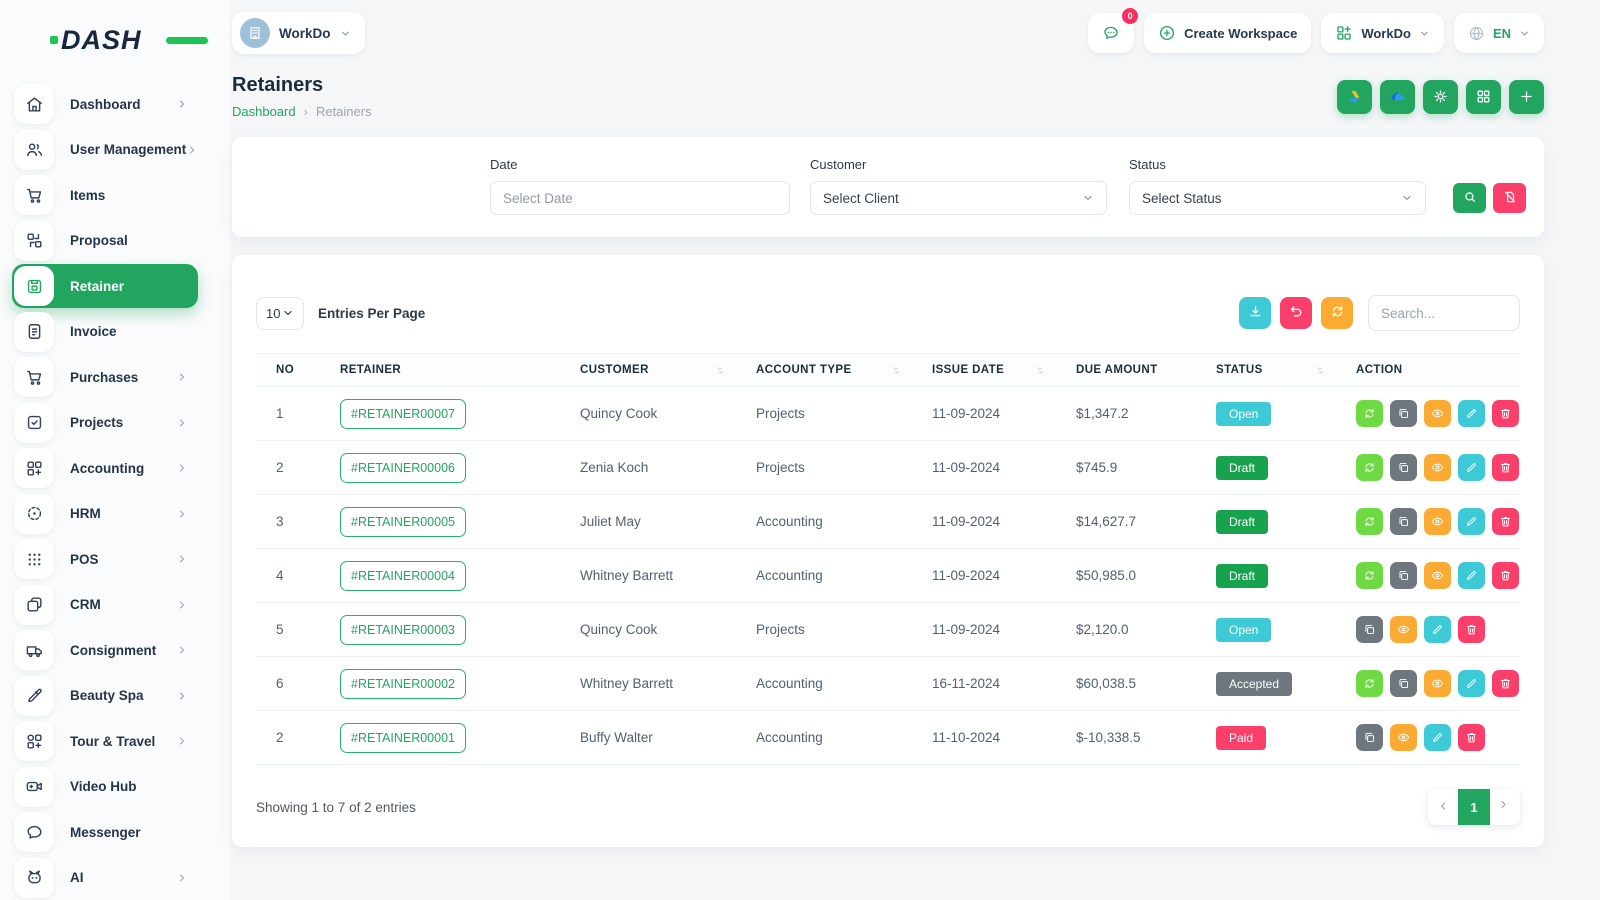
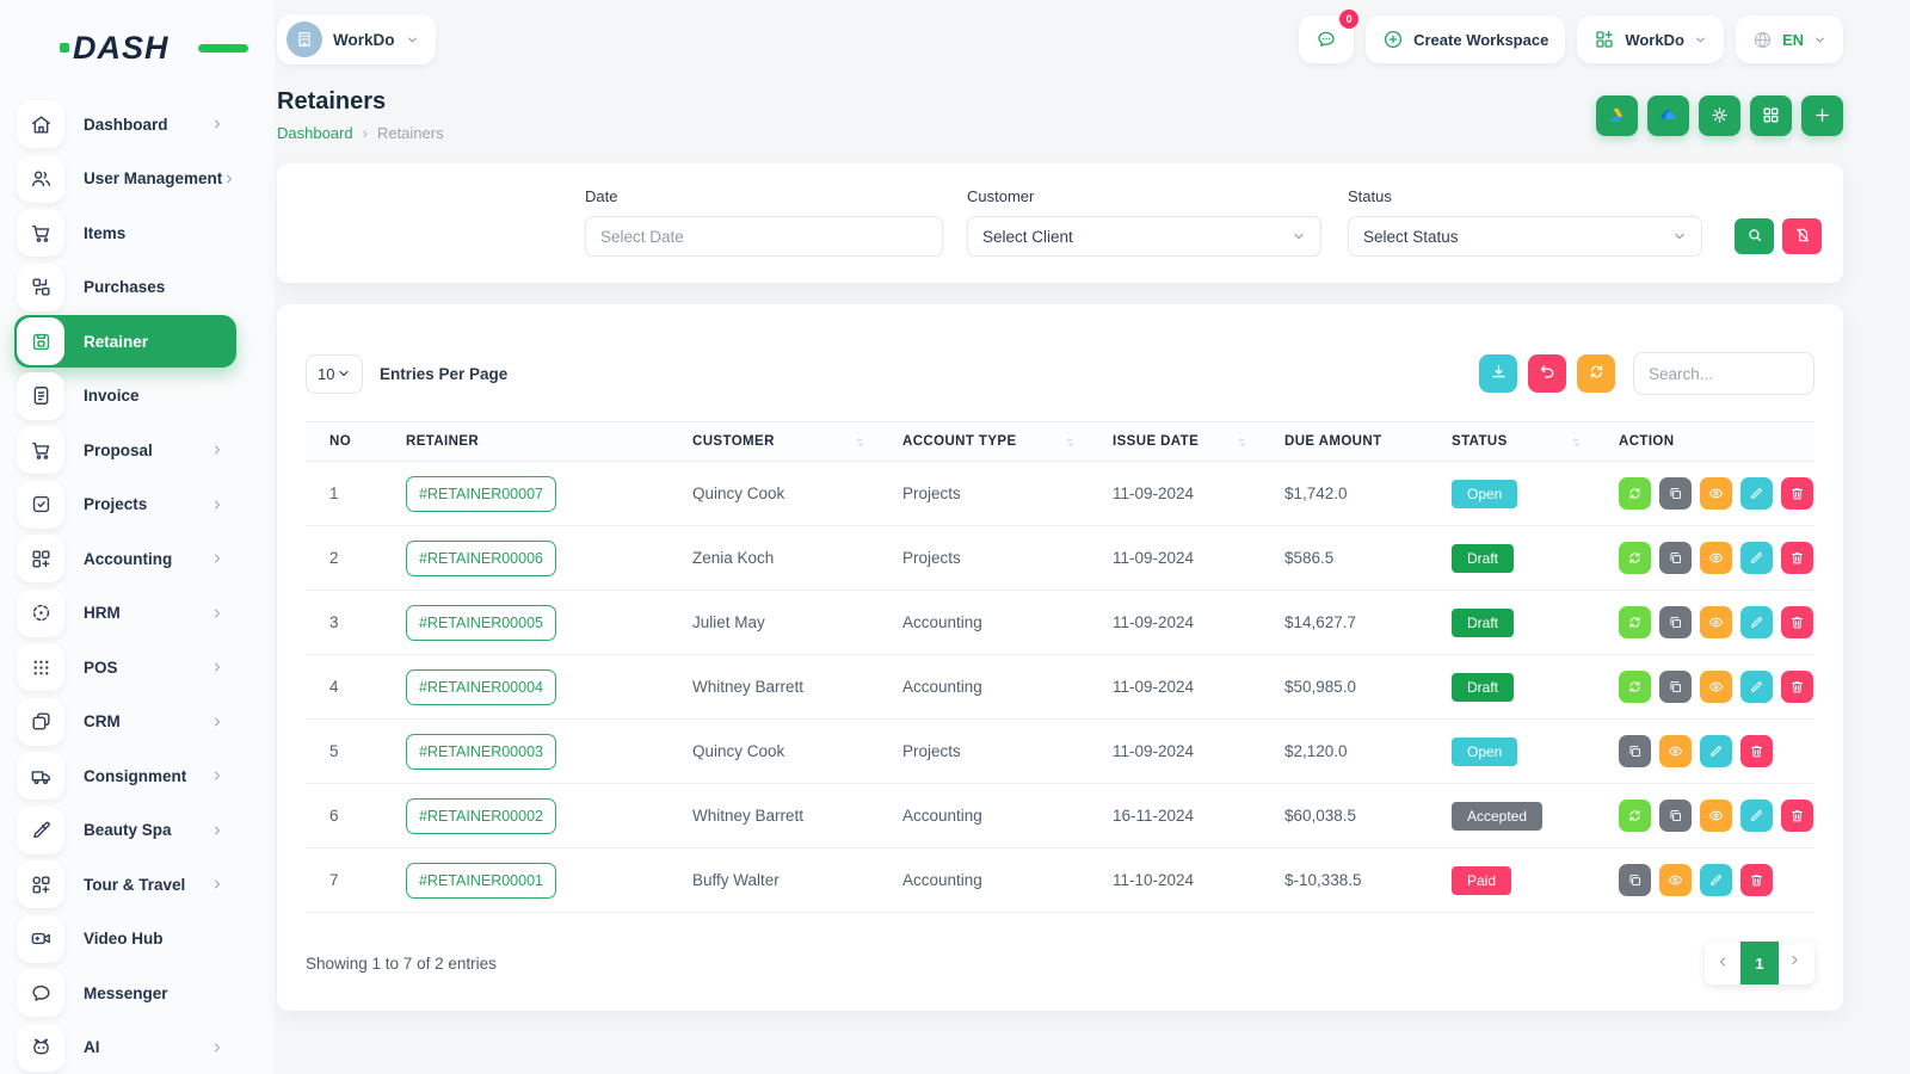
  DASH
  Dashboard
  User Management
  Items
- Proposal
+ Purchases
  Retainer
  Invoice
- Purchases
+ Proposal
  Projects
  Accounting
  HRM
  POS
  CRM
  Consignment
  Beauty Spa
  Tour & Travel
  Video Hub
  Messenger
  AI
  WorkDo
  0
  Create Workspace
  WorkDo
  EN
  Retainers
  Dashboard
  ›
  Retainers
  Date
  Select Date
  Customer
  Select Client
  Status
  Select Status
  10
  Entries Per Page
  Search...
  NO	RETAINER	CUSTOMER	ACCOUNT TYPE	ISSUE DATE	DUE AMOUNT	STATUS	ACTION
- 1	#RETAINER00007	Quincy Cook	Projects	11-09-2024	$1,347.2	Open
+ 1	#RETAINER00007	Quincy Cook	Projects	11-09-2024	$1,742.0	Open
- 2	#RETAINER00006	Zenia Koch	Projects	11-09-2024	$745.9	Draft
+ 2	#RETAINER00006	Zenia Koch	Projects	11-09-2024	$586.5	Draft
  3	#RETAINER00005	Juliet May	Accounting	11-09-2024	$14,627.7	Draft
  4	#RETAINER00004	Whitney Barrett	Accounting	11-09-2024	$50,985.0	Draft
  5	#RETAINER00003	Quincy Cook	Projects	11-09-2024	$2,120.0	Open
  6	#RETAINER00002	Whitney Barrett	Accounting	16-11-2024	$60,038.5	Accepted
- 2	#RETAINER00001	Buffy Walter	Accounting	11-10-2024	$-10,338.5	Paid
+ 7	#RETAINER00001	Buffy Walter	Accounting	11-10-2024	$-10,338.5	Paid
  Showing 1 to 7 of 2 entries
  1
